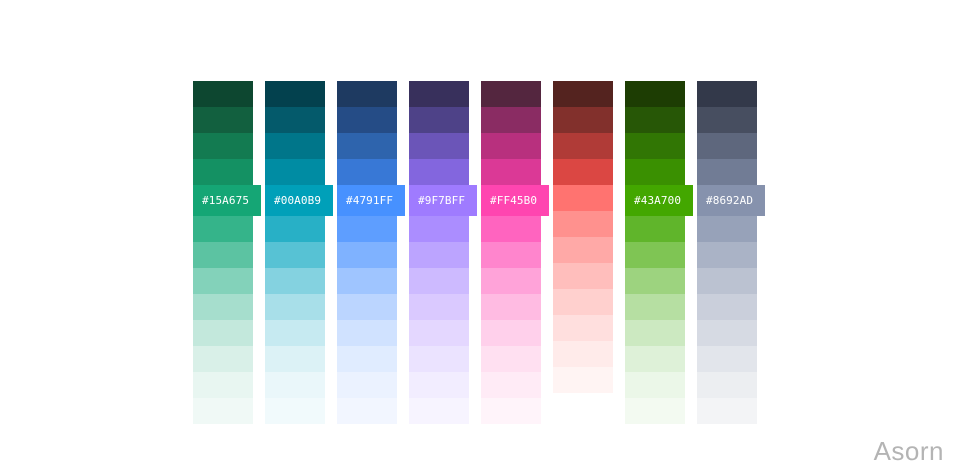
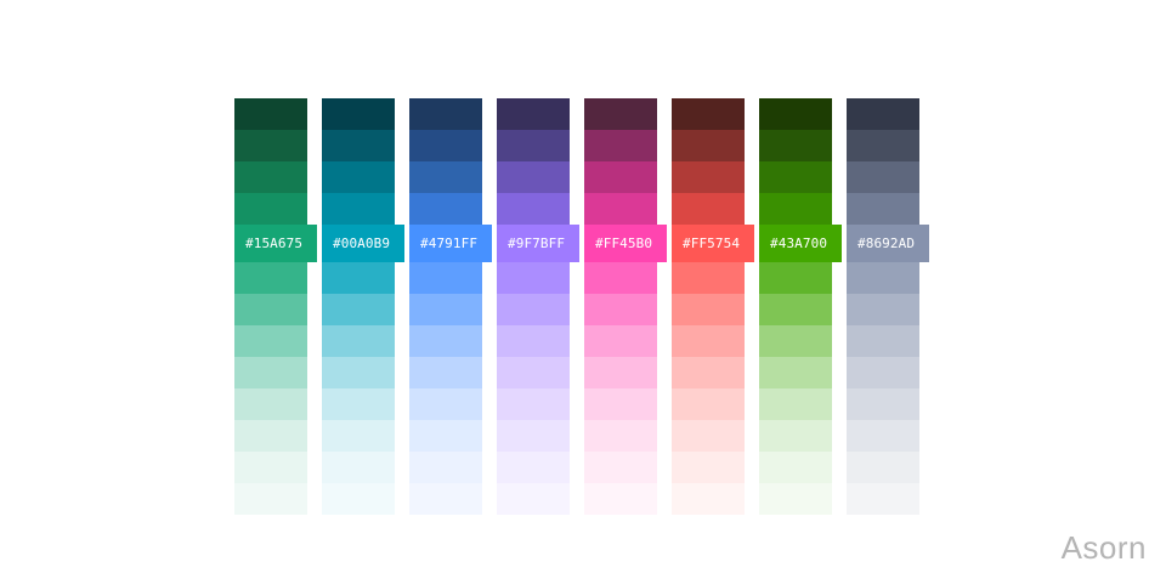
  #15A675
  #00A0B9
  #4791FF
  #9F7BFF
  #FF45B0
+ #FF5754
  #43A700
  #8692AD
  Asorn
